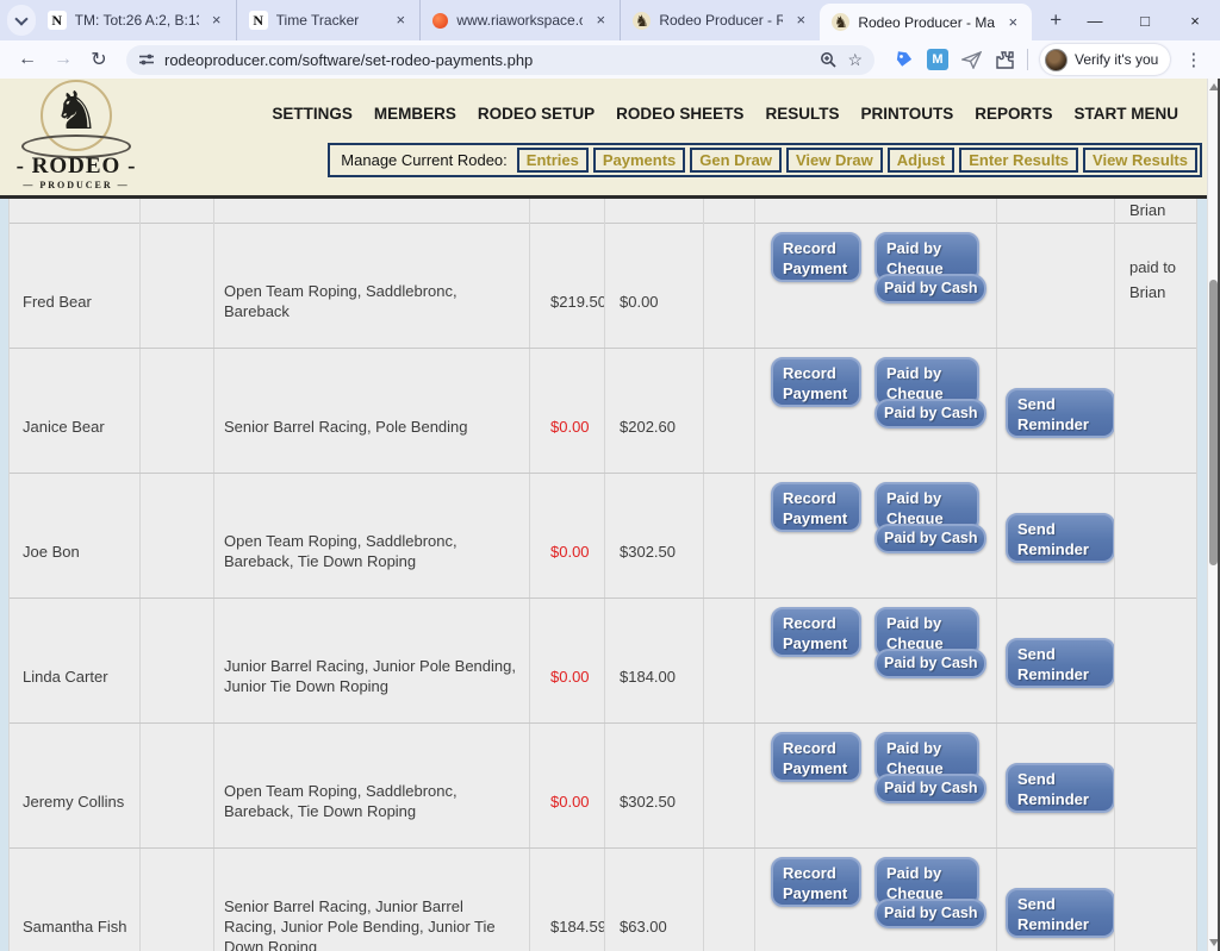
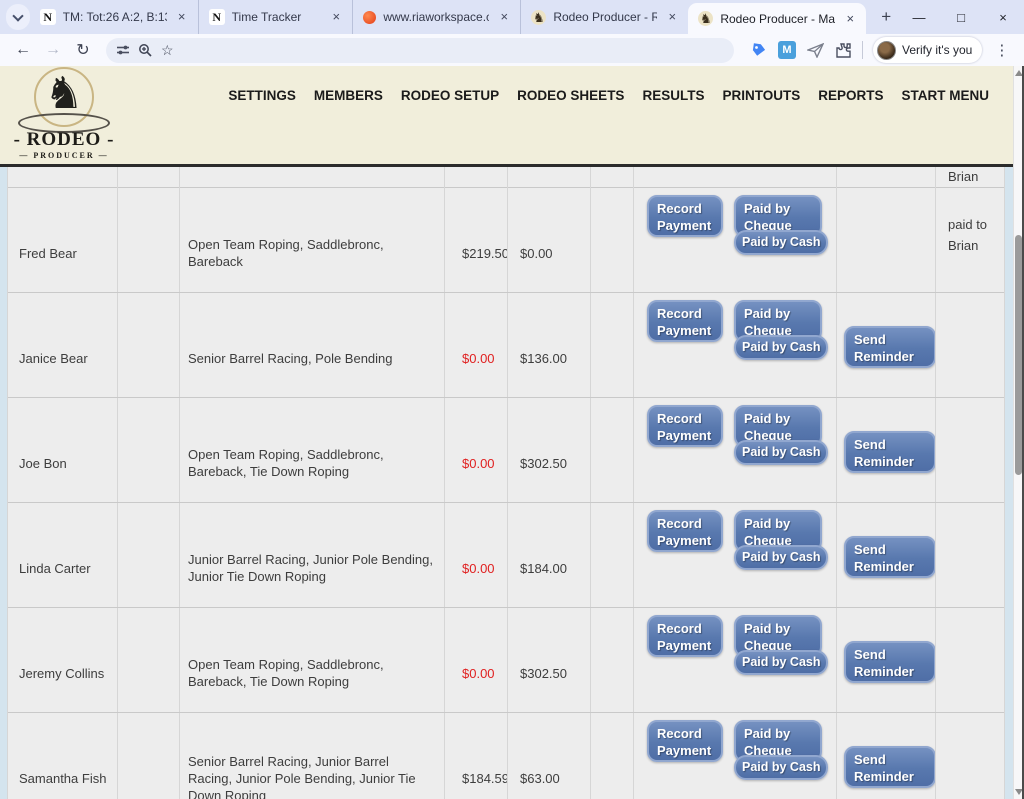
  N
  TM: Tot:26 A:2, B:1
  ×
  N
  Time Tracker
  ×
  www.riaworkspace.c
  ×
  ♞
  Rodeo Producer - R
  ×
  ♞
  Rodeo Producer - Ma
  ×
  +
  —
  □
  ×
  ←
  →
  ↻
- rodeoproducer.com/software/set-rodeo-payments.php
  ☆
  M
  Verify it's you
  ⋮
  ♞
  - RODEO -
  — PRODUCER —
  SETTINGS
  MEMBERS
  RODEO SETUP
  RODEO SHEETS
  RESULTS
  PRINTOUTS
  REPORTS
  START MENU
- Manage Current Rodeo:
- Entries
- Payments
- Gen Draw
- View Draw
- Adjust
- Enter Results
- View Results
  Brian
  Fred Bear
  Open Team Roping, Saddlebronc, Bareback
  $219.50
  $0.00
  Record Payment
  Paid by Cheque
  Paid by Cash
  paid to Brian
  Janice Bear
  Senior Barrel Racing, Pole Bending
  $0.00
- $202.60
+ $136.00
  Record Payment
  Paid by Cheque
  Paid by Cash
  Send Reminder
  Joe Bon
  Open Team Roping, Saddlebronc, Bareback, Tie Down Roping
  $0.00
  $302.50
  Record Payment
  Paid by Cheque
  Paid by Cash
  Send Reminder
  Linda Carter
  Junior Barrel Racing, Junior Pole Bending, Junior Tie Down Roping
  $0.00
  $184.00
  Record Payment
  Paid by Cheque
  Paid by Cash
  Send Reminder
  Jeremy Collins
  Open Team Roping, Saddlebronc, Bareback, Tie Down Roping
  $0.00
  $302.50
  Record Payment
  Paid by Cheque
  Paid by Cash
  Send Reminder
  Samantha Fish
  Senior Barrel Racing, Junior Barrel Racing, Junior Pole Bending, Junior Tie Down Roping
  $184.59
  $63.00
  Record Payment
  Paid by Cheque
  Paid by Cash
  Send Reminder
